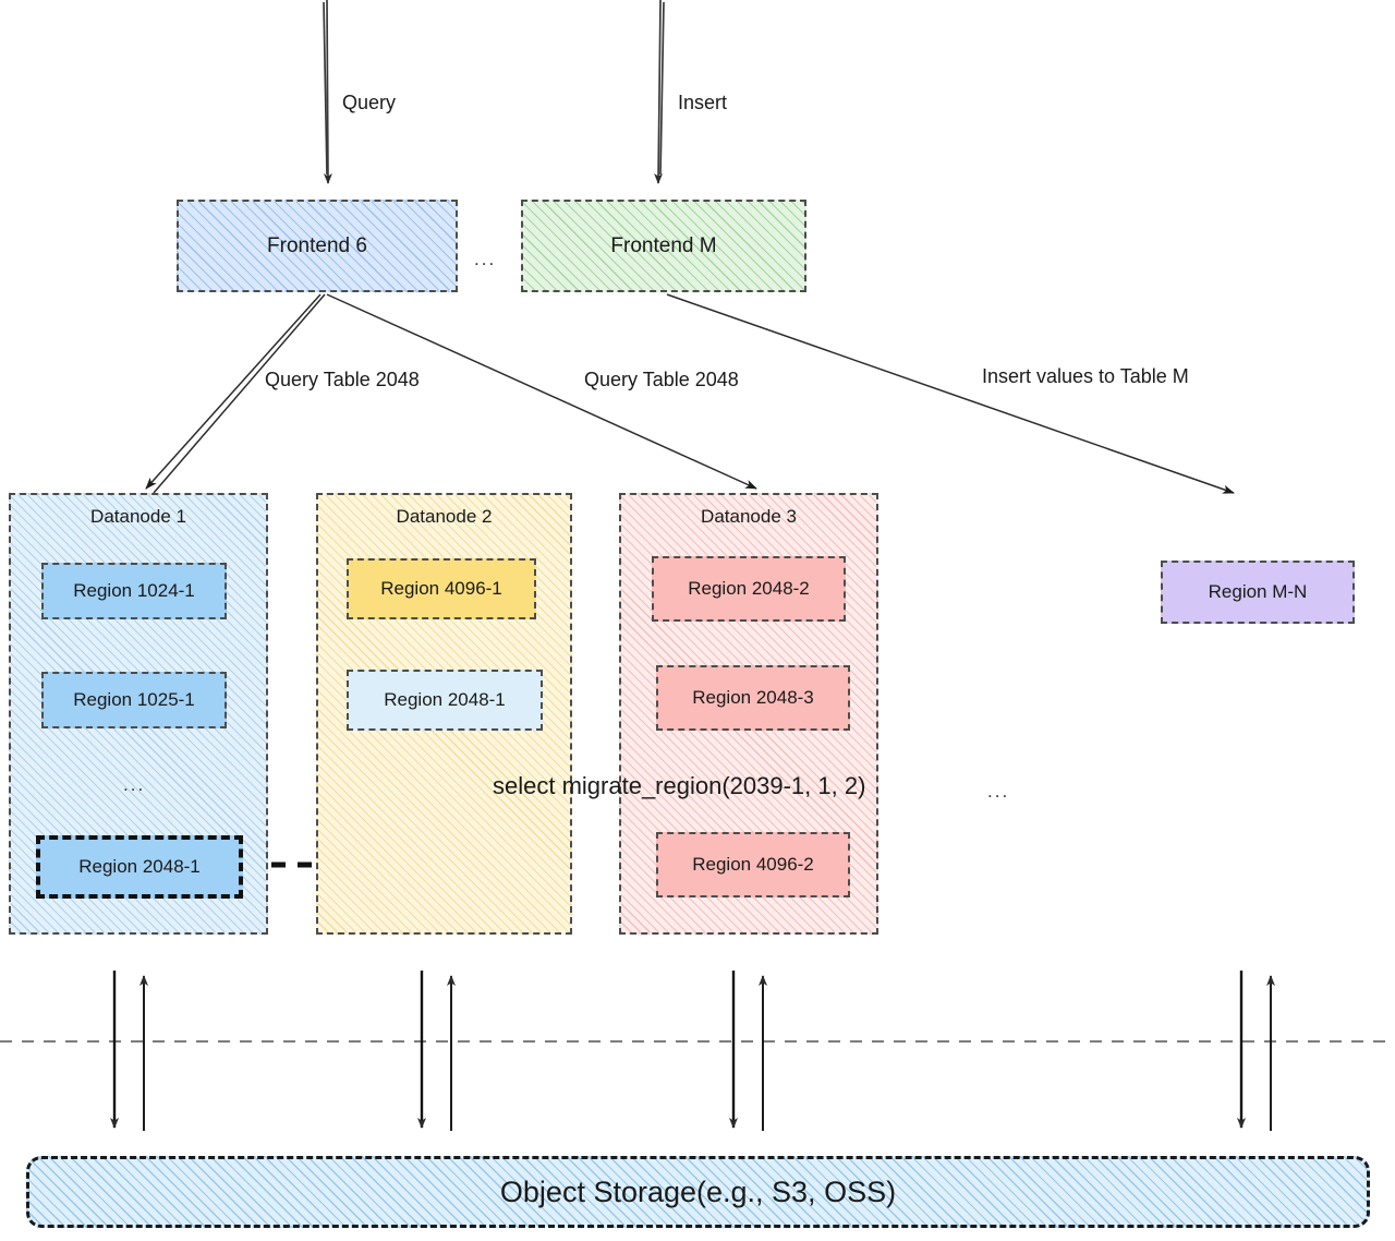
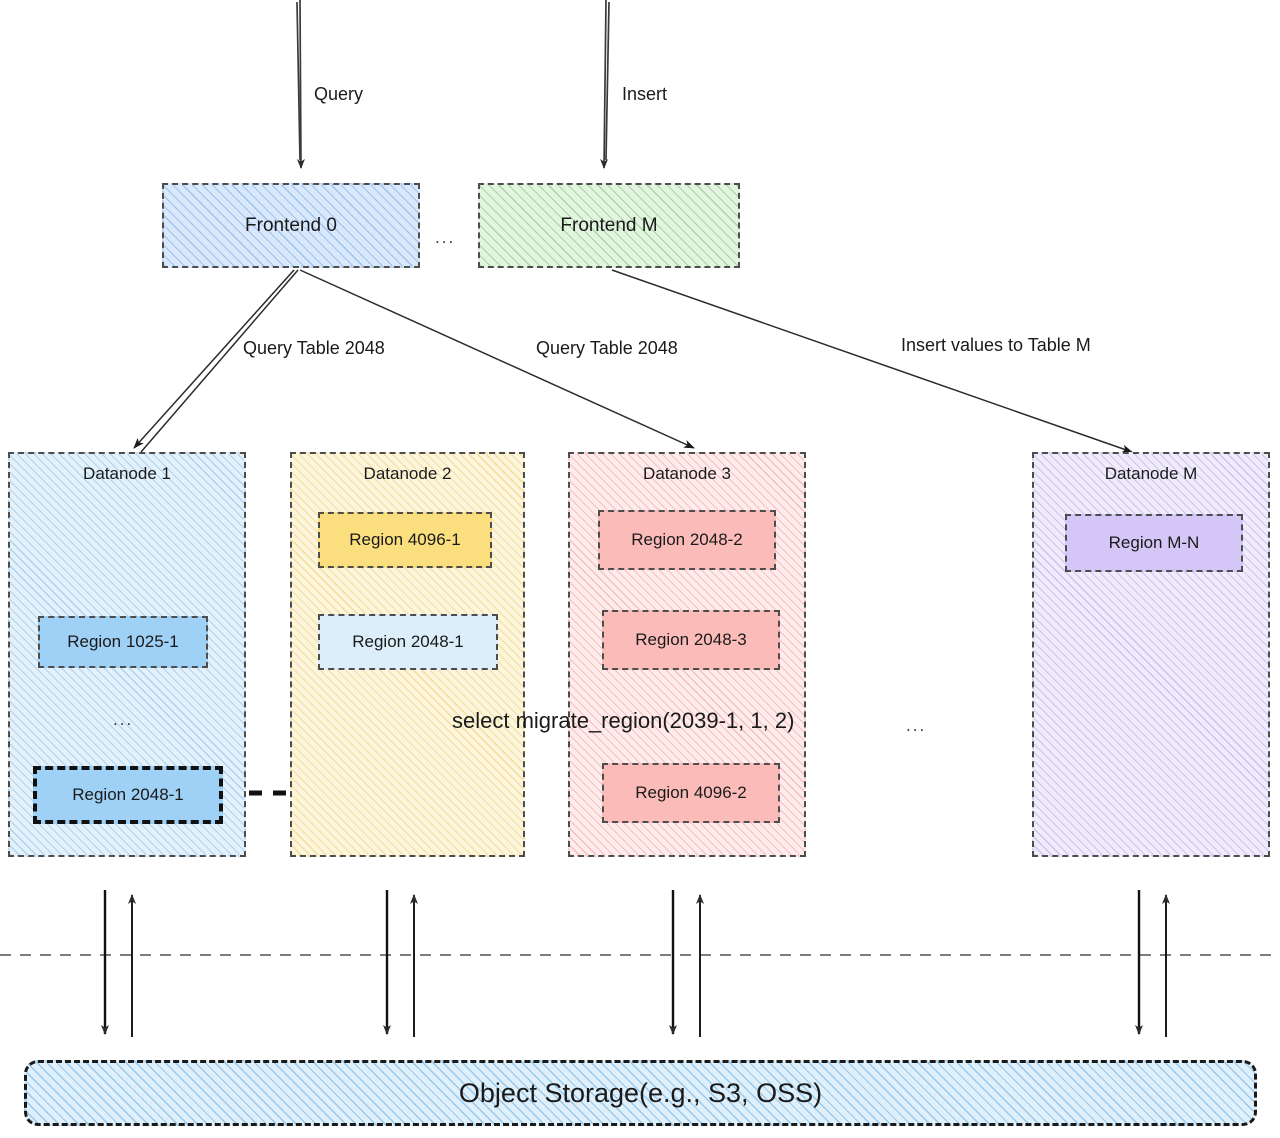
  Query
  Insert
- Frontend 6
+ Frontend 0
  ...
  Frontend M
  Query Table 2048
  Query Table 2048
  Insert values to Table M
  Datanode 1
- Region 1024-1
  Region 1025-1
  ...
  Region 2048-1
  Datanode 2
  Region 4096-1
  Region 2048-1
  select migrate_region(2039-1, 1, 2)
  ...
  Datanode 3
  Region 2048-2
  Region 2048-3
  Region 4096-2
+ Datanode M
  Region M-N
  Object Storage(e.g., S3, OSS)
